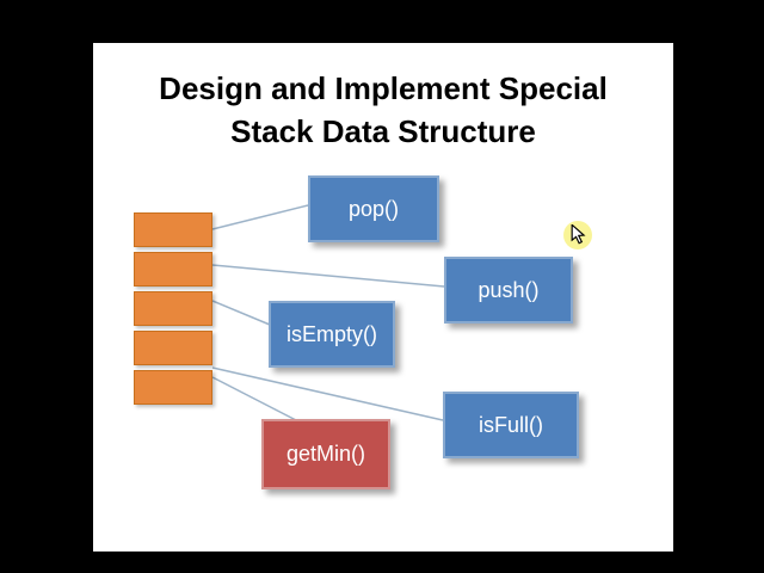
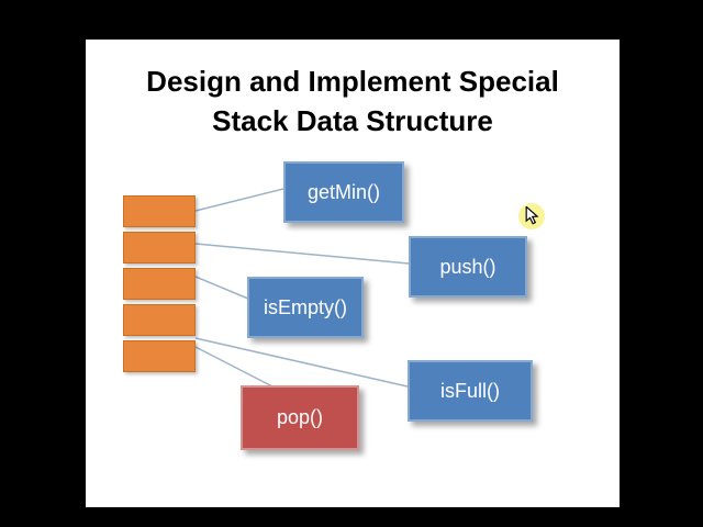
  Design and Implement Special
  Stack Data Structure
- pop()
+ getMin()
  push()
  isEmpty()
  isFull()
- getMin()
+ pop()
